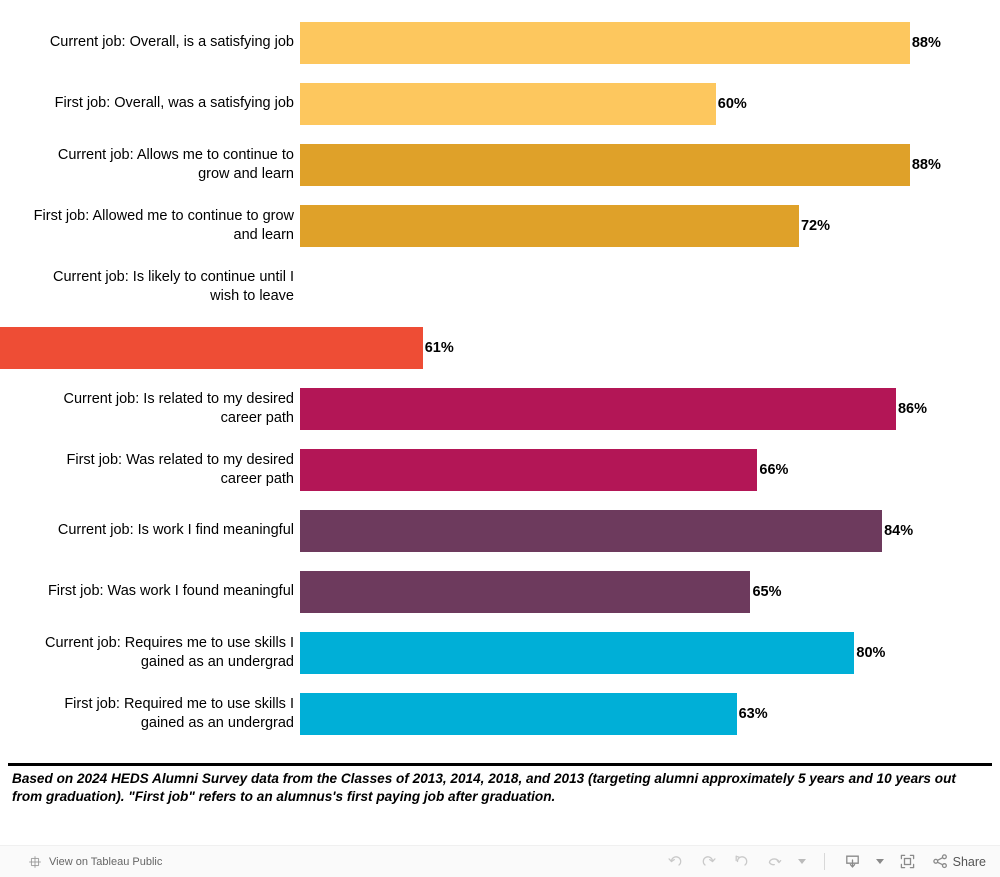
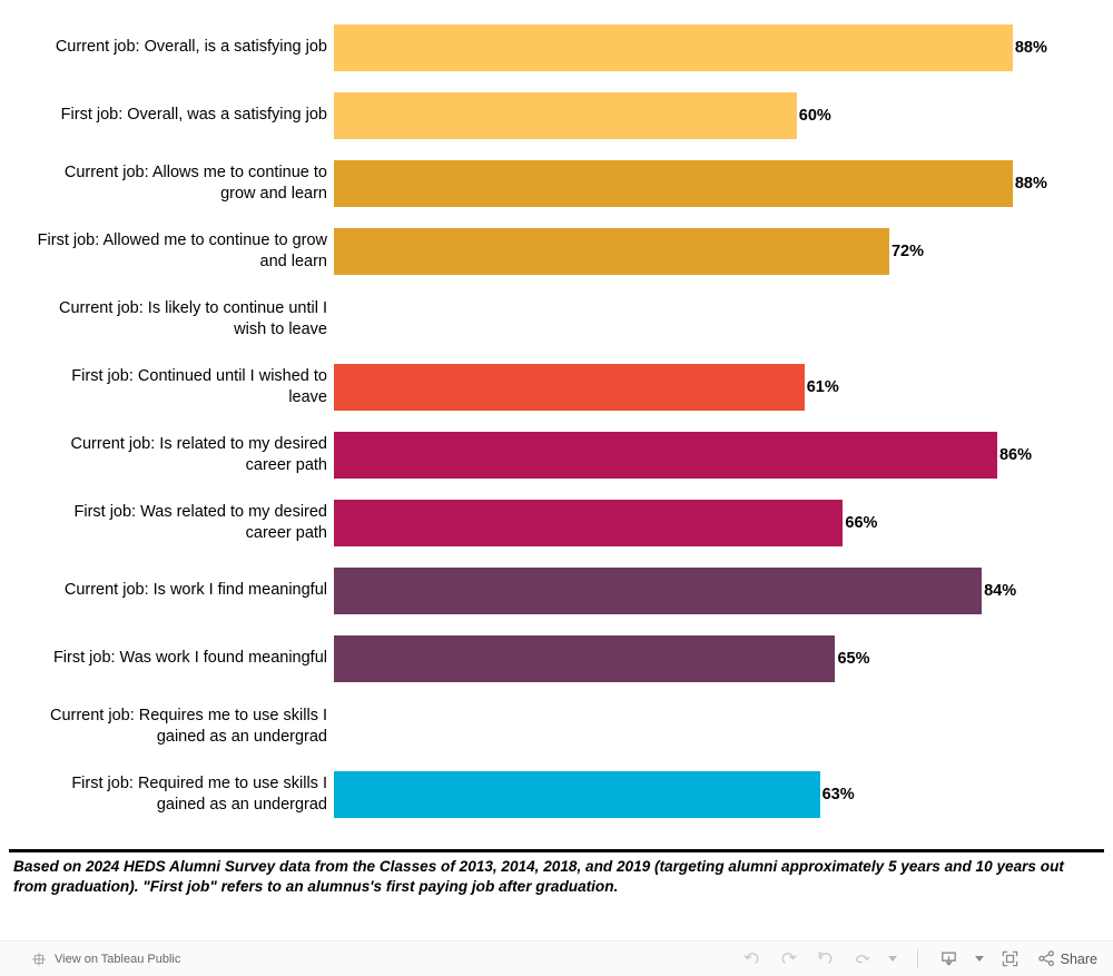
  Current job: Overall, is a satisfying job
  88%
  First job: Overall, was a satisfying job
  60%
  Current job: Allows me to continue to
  grow and learn
  88%
  First job: Allowed me to continue to grow
  and learn
  72%
  Current job: Is likely to continue until I
  wish to leave
+ First job: Continued until I wished to
+ leave
  61%
  Current job: Is related to my desired
  career path
  86%
  First job: Was related to my desired
  career path
  66%
  Current job: Is work I find meaningful
  84%
  First job: Was work I found meaningful
  65%
  Current job: Requires me to use skills I
  gained as an undergrad
- 80%
  First job: Required me to use skills I
  gained as an undergrad
  63%
- Based on 2024 HEDS Alumni Survey data from the Classes of 2013, 2014, 2018, and 2013 (targeting alumni approximately 5 years and 10 years out from graduation). "First job" refers to an alumnus's first paying job after graduation.
+ Based on 2024 HEDS Alumni Survey data from the Classes of 2013, 2014, 2018, and 2019 (targeting alumni approximately 5 years and 10 years out from graduation). "First job" refers to an alumnus's first paying job after graduation.
  View on Tableau Public
  Share
